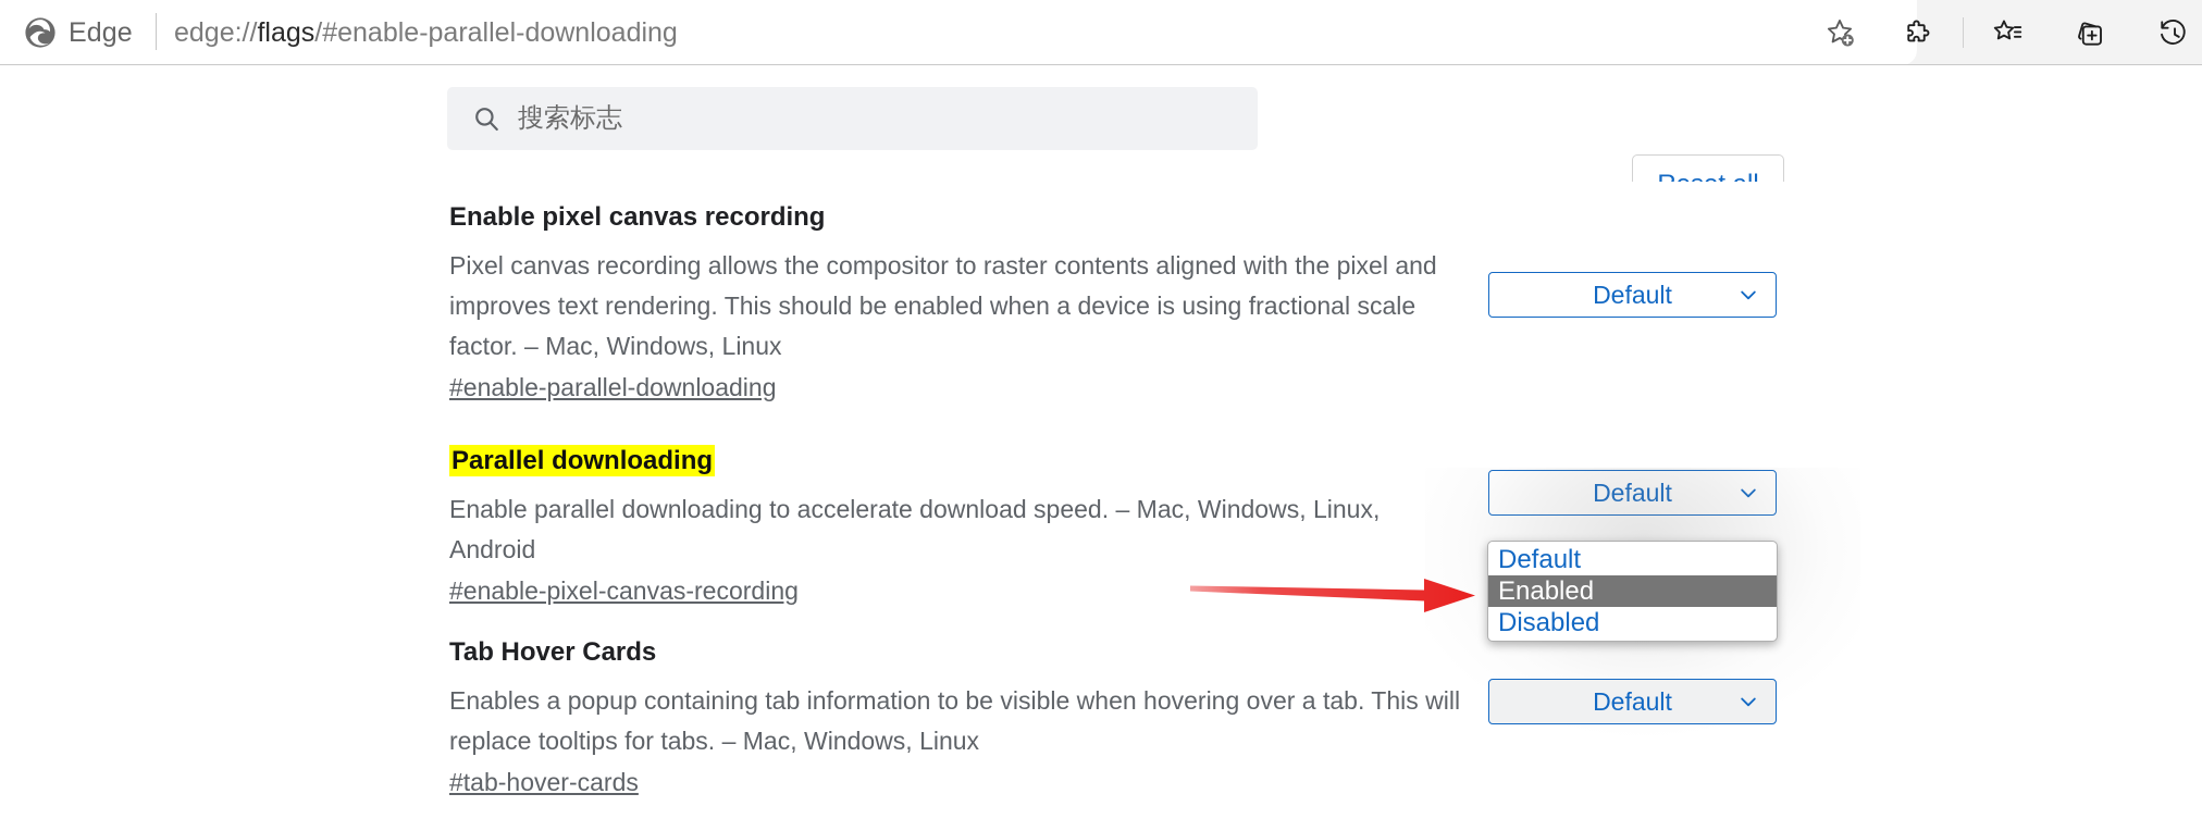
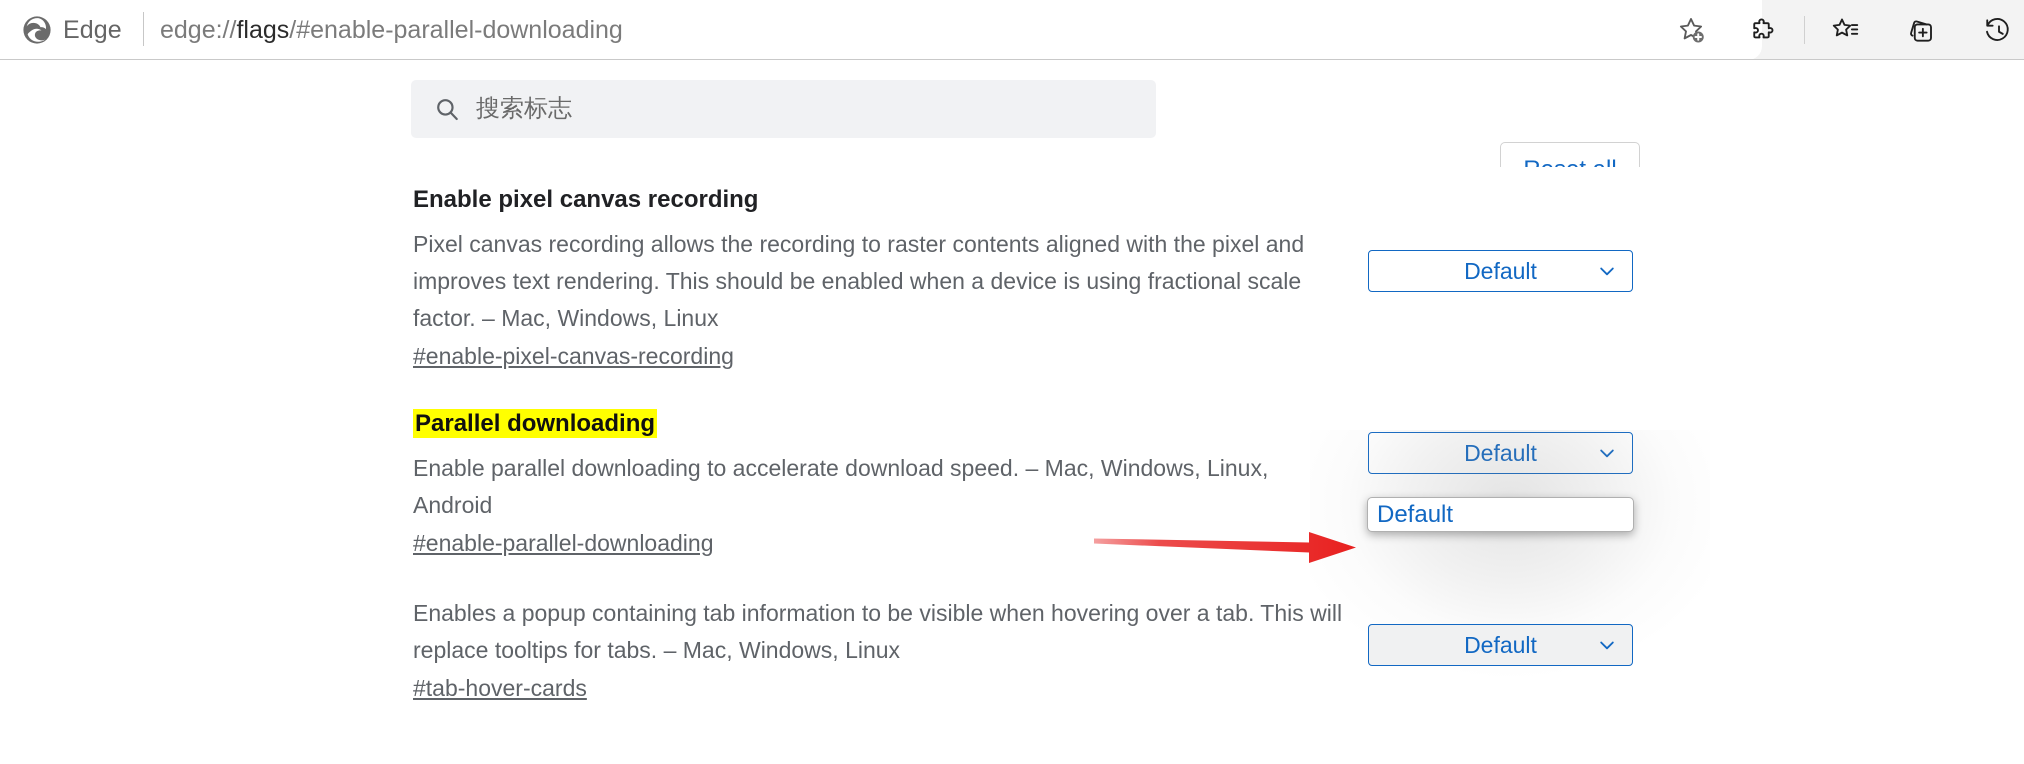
  Edge
  edge://
  flags
  /#enable-parallel-downloading
  搜索标志
  Enable pixel canvas recording
- Pixel canvas recording allows the compositor to raster contents aligned with the pixel and improves text rendering. This should be enabled when a device is using fractional scale factor. – Mac, Windows, Linux
+ Pixel canvas recording allows the recording to raster contents aligned with the pixel and improves text rendering. This should be enabled when a device is using fractional scale factor. – Mac, Windows, Linux
- #enable-parallel-downloading
+ #enable-pixel-canvas-recording
  Default
  Parallel downloading
  Enable parallel downloading to accelerate download speed. – Mac, Windows, Linux, Android
- #enable-pixel-canvas-recording
+ #enable-parallel-downloading
- Tab Hover Cards
  Enables a popup containing tab information to be visible when hovering over a tab. This replace tooltips for tabs. – Mac, Windows, Linux
  #tab-hover-cards
  Default
  Default
- Enabled
- Disabled
